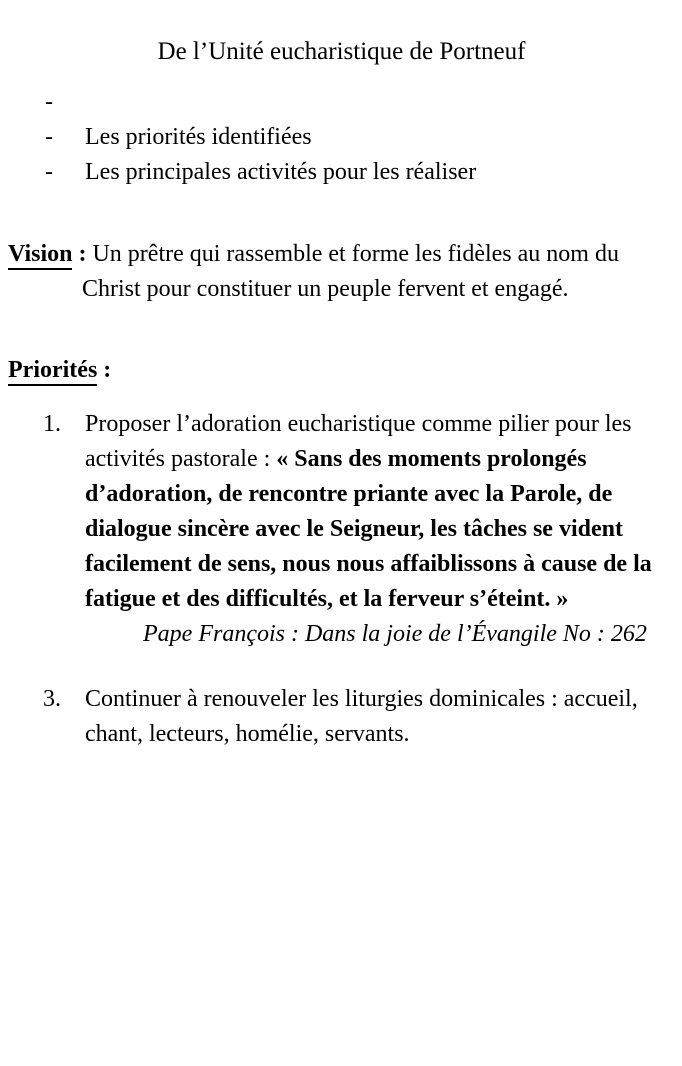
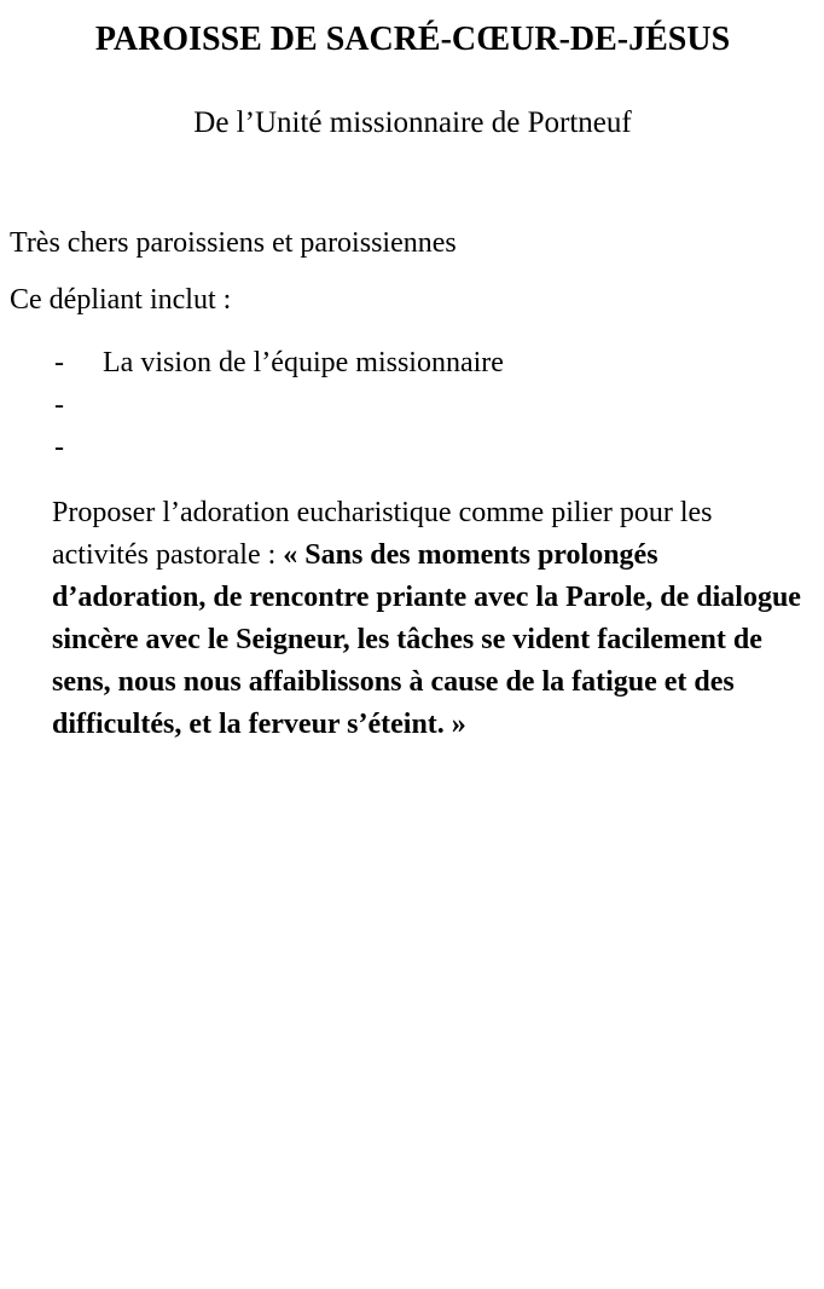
+ PAROISSE DE SACRÉ-CŒUR-DE-JÉSUS
- De l’Unité eucharistique de Portneuf
+ De l’Unité missionnaire de Portneuf
+ Très chers paroissiens et paroissiennes
+ Ce dépliant inclut :
  -
+ La vision de l’équipe missionnaire
  -
- Les priorités identifiées
  -
- Les principales activités pour les réaliser
- Vision : Un prêtre qui rassemble et forme les fidèles au nom du Christ pour constituer un peuple fervent et engagé.
- Priorités :
- 1.
  Proposer l’adoration eucharistique comme pilier pour les activités pastorale : « Sans des moments prolongés d’adoration, de rencontre priante avec la Parole, de dialogue sincère avec le Seigneur, les tâches se vident facilement de sens, nous nous affaiblissons à cause de la fatigue et des difficultés, et la ferveur s’éteint. »
- Pape François : Dans la joie de l’Évangile No : 262
- 3.
- Continuer à renouveler les liturgies dominicales : accueil, chant, lecteurs, homélie, servants.
